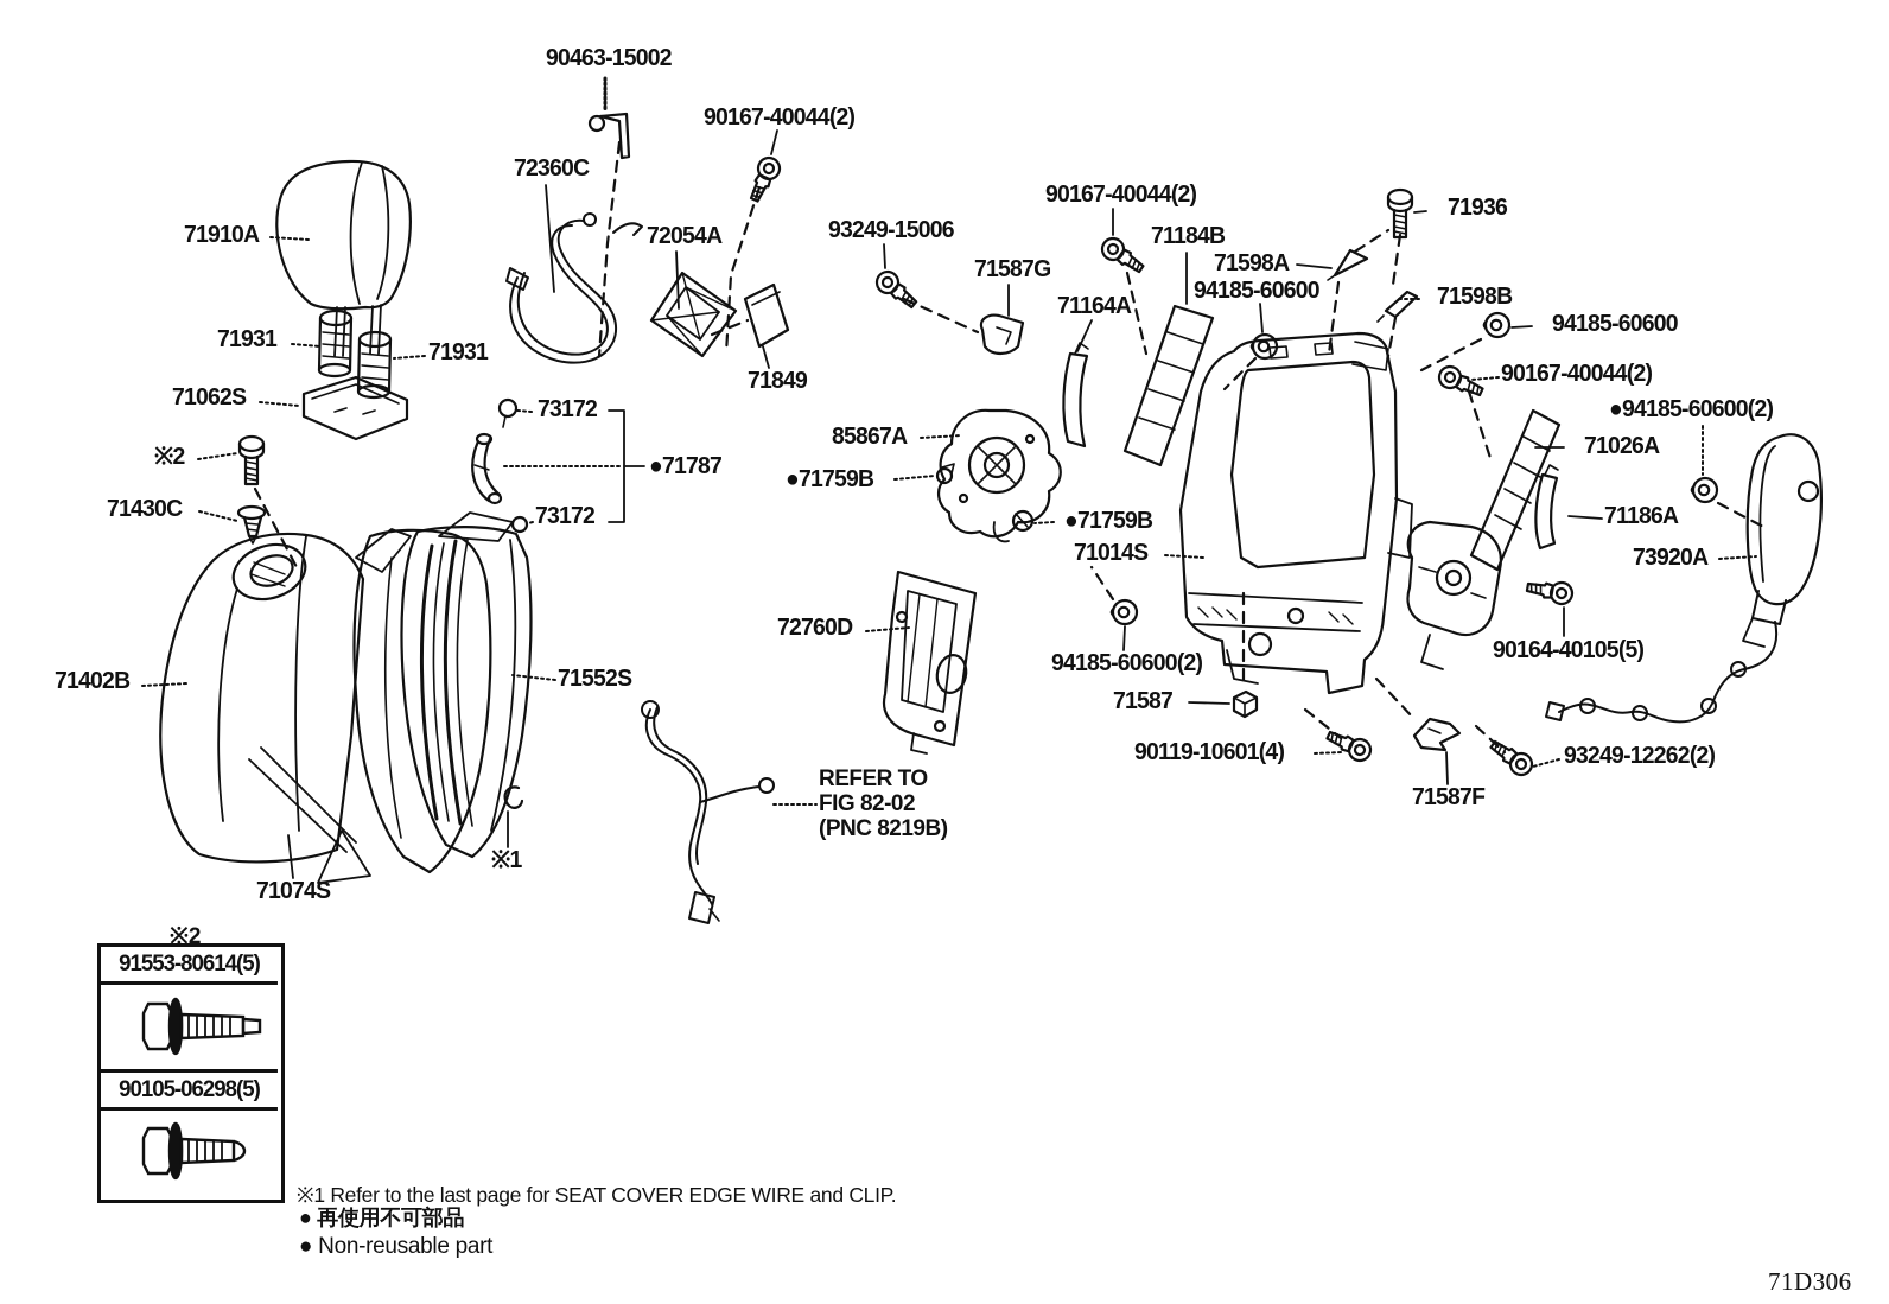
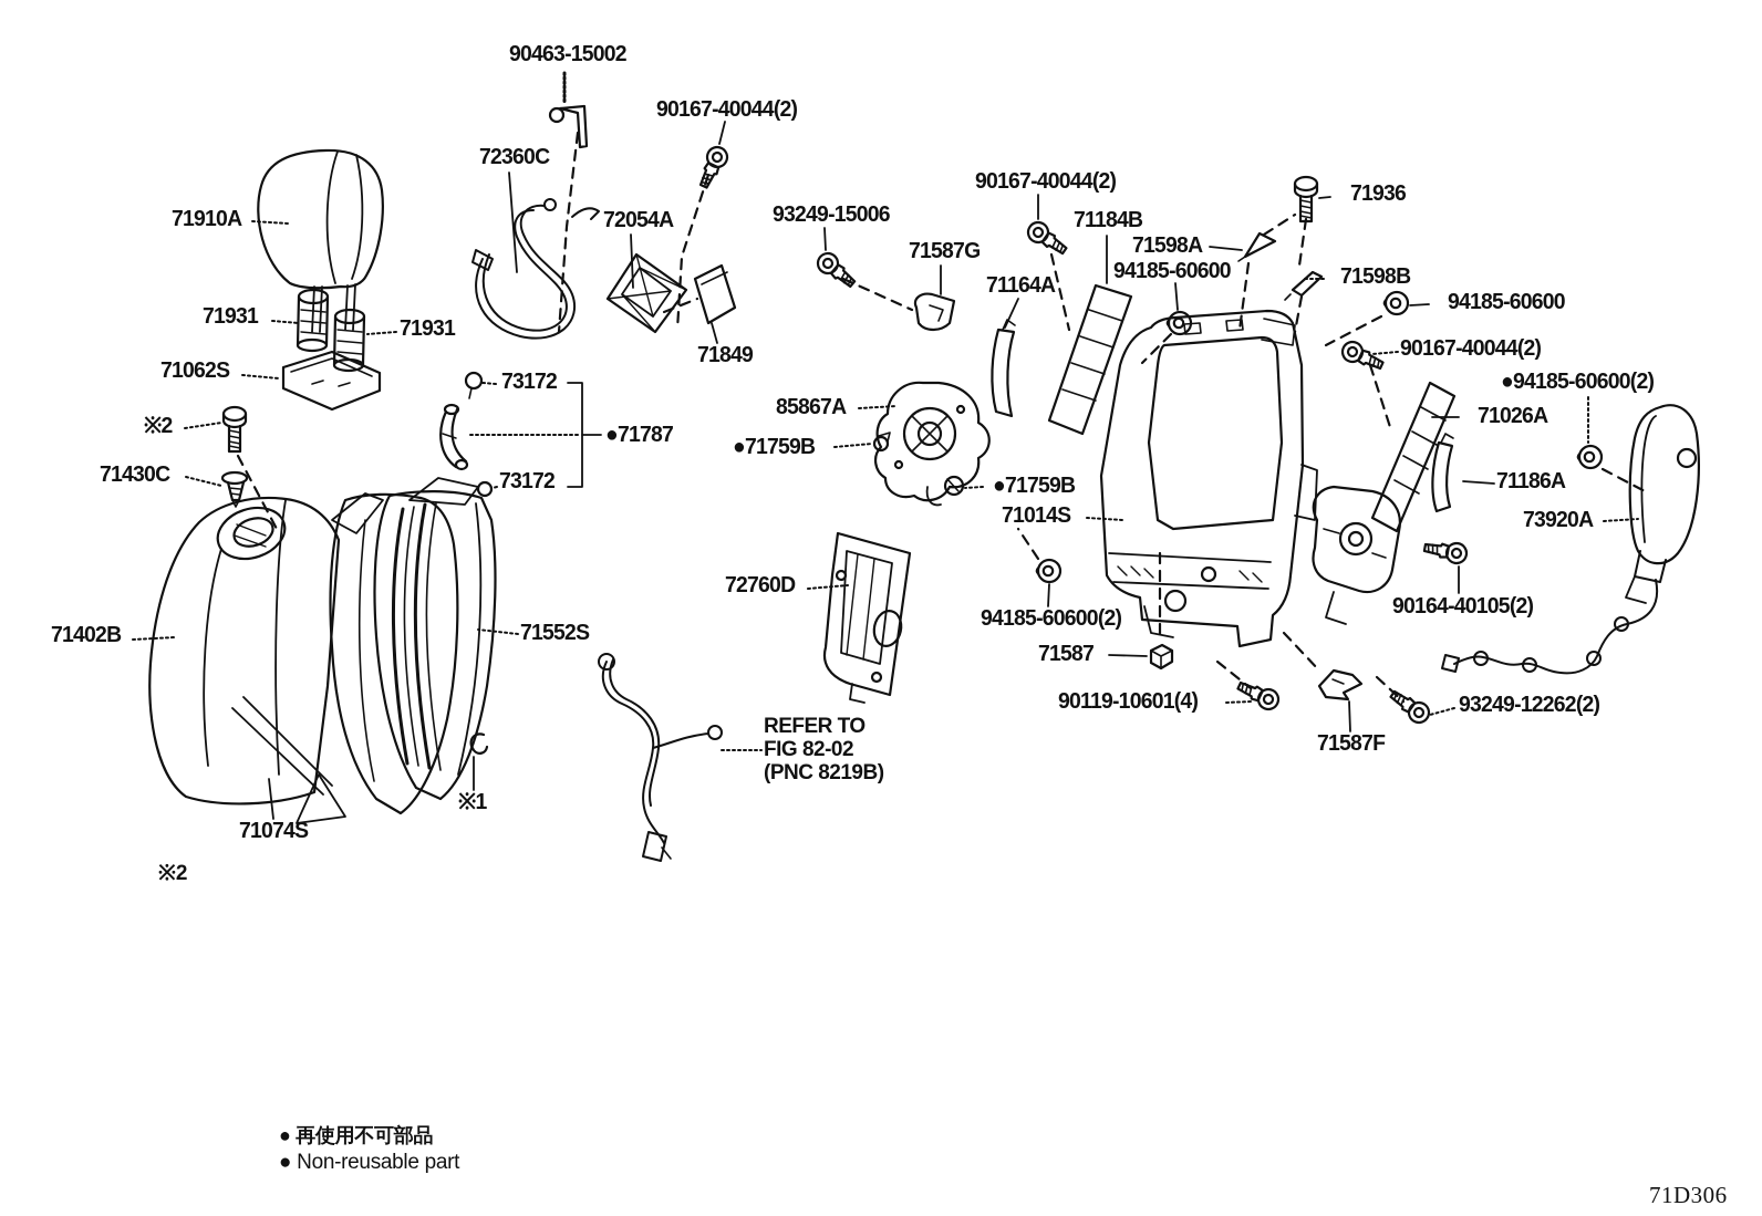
  90463-15002
  90167-40044(2)
  72360C
  71910A
  72054A
  93249-15006
  90167-40044(2)
  71184B
  71587G
  71598A
  94185-60600
  71936
  71598B
  94185-60600
  90167-40044(2)
  ●94185-60600(2)
  71026A
  71164A
  71931
  71931
  71849
  71062S
  73172
  ●71787
  85867A
  ●71759B
  ※2
  71430C
  73172
  ●71759B
  71014S
  71186A
  73920A
- 90164-40105(5)
+ 90164-40105(2)
  71402B
  71552S
  72760D
  94185-60600(2)
  71587
  90119-10601(4)
  93249-12262(2)
  71587F
  71074S
  ※1
  REFER TO
  FIG 82-02
  (PNC 8219B)
  ※2
- 91553-80614(5)
- 90105-06298(5)
- ※1 Refer to the last page for SEAT COVER EDGE WIRE and CLIP.
  ● 再使用不可部品
  ● Non-reusable part
  71D306
